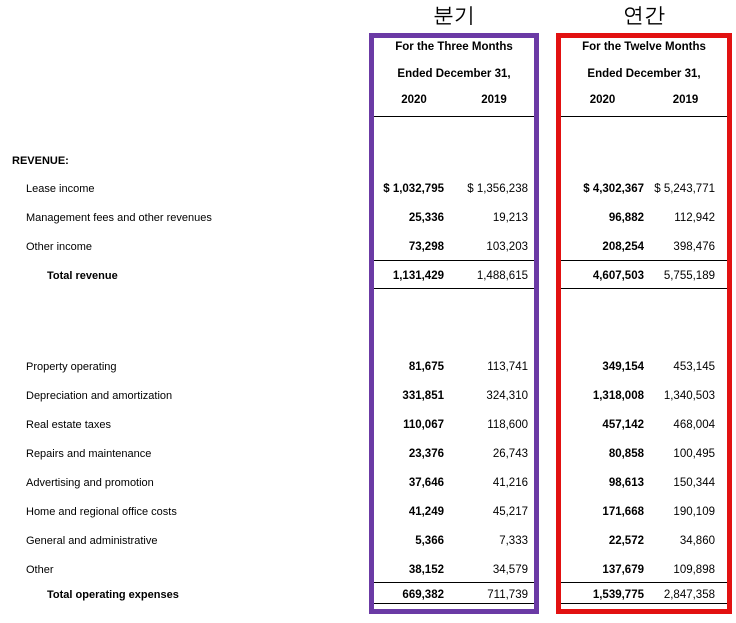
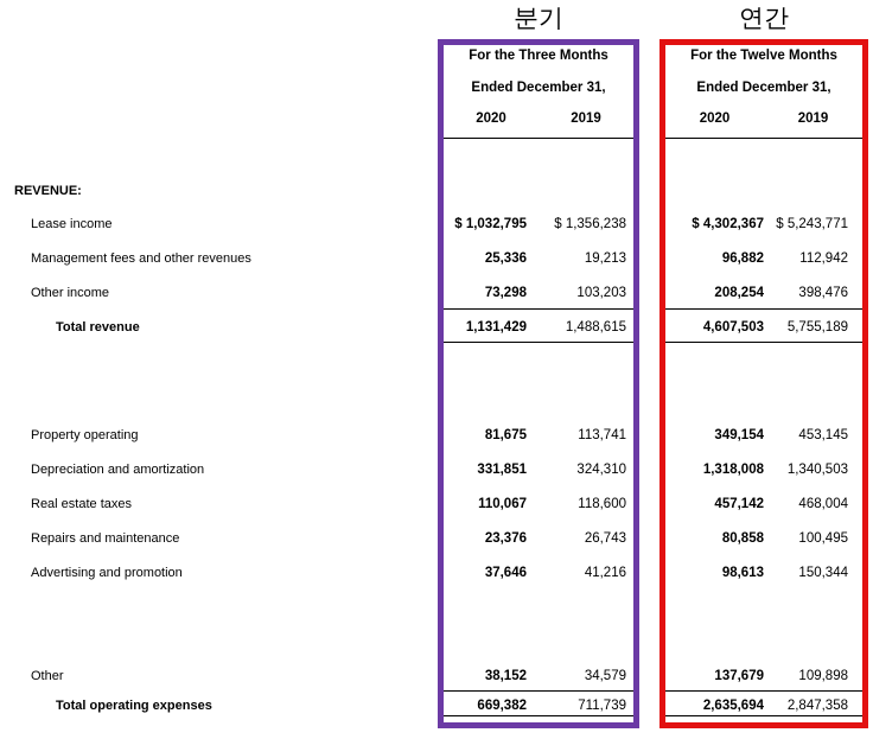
  분기
  연간
  For the Three Months
  Ended December 31,
  2020
  2019
  For the Twelve Months
  Ended December 31,
  2020
  2019
  REVENUE:
  Lease income
  $ 1,032,795
  $ 1,356,238
  $ 4,302,367
  $ 5,243,771
  Management fees and other revenues
  25,336
  19,213
  96,882
  112,942
  Other income
  73,298
  103,203
  208,254
  398,476
  Total revenue
  1,131,429
  1,488,615
  4,607,503
  5,755,189
  Property operating
  81,675
  113,741
  349,154
  453,145
  Depreciation and amortization
  331,851
  324,310
  1,318,008
  1,340,503
  Real estate taxes
  110,067
  118,600
  457,142
  468,004
  Repairs and maintenance
  23,376
  26,743
  80,858
  100,495
  Advertising and promotion
  37,646
  41,216
  98,613
  150,344
- Home and regional office costs
- 41,249
- 45,217
- 171,668
- 190,109
- General and administrative
- 5,366
- 7,333
- 22,572
- 34,860
  Other
  38,152
  34,579
  137,679
  109,898
  Total operating expenses
  669,382
  711,739
- 1,539,775
+ 2,635,694
  2,847,358
